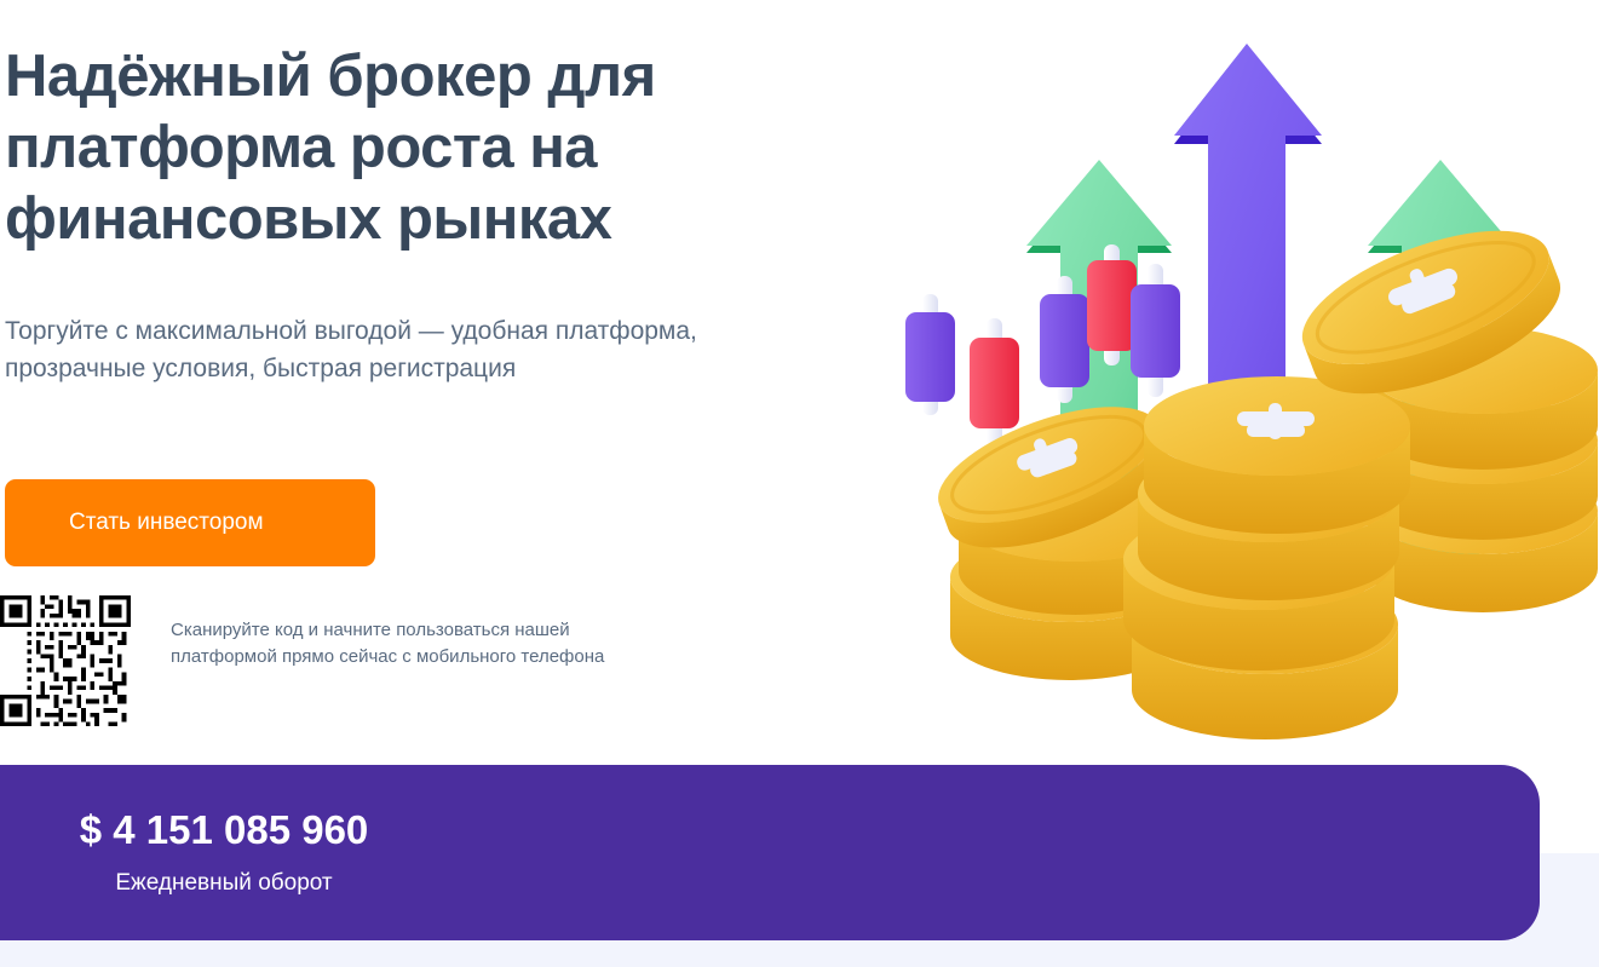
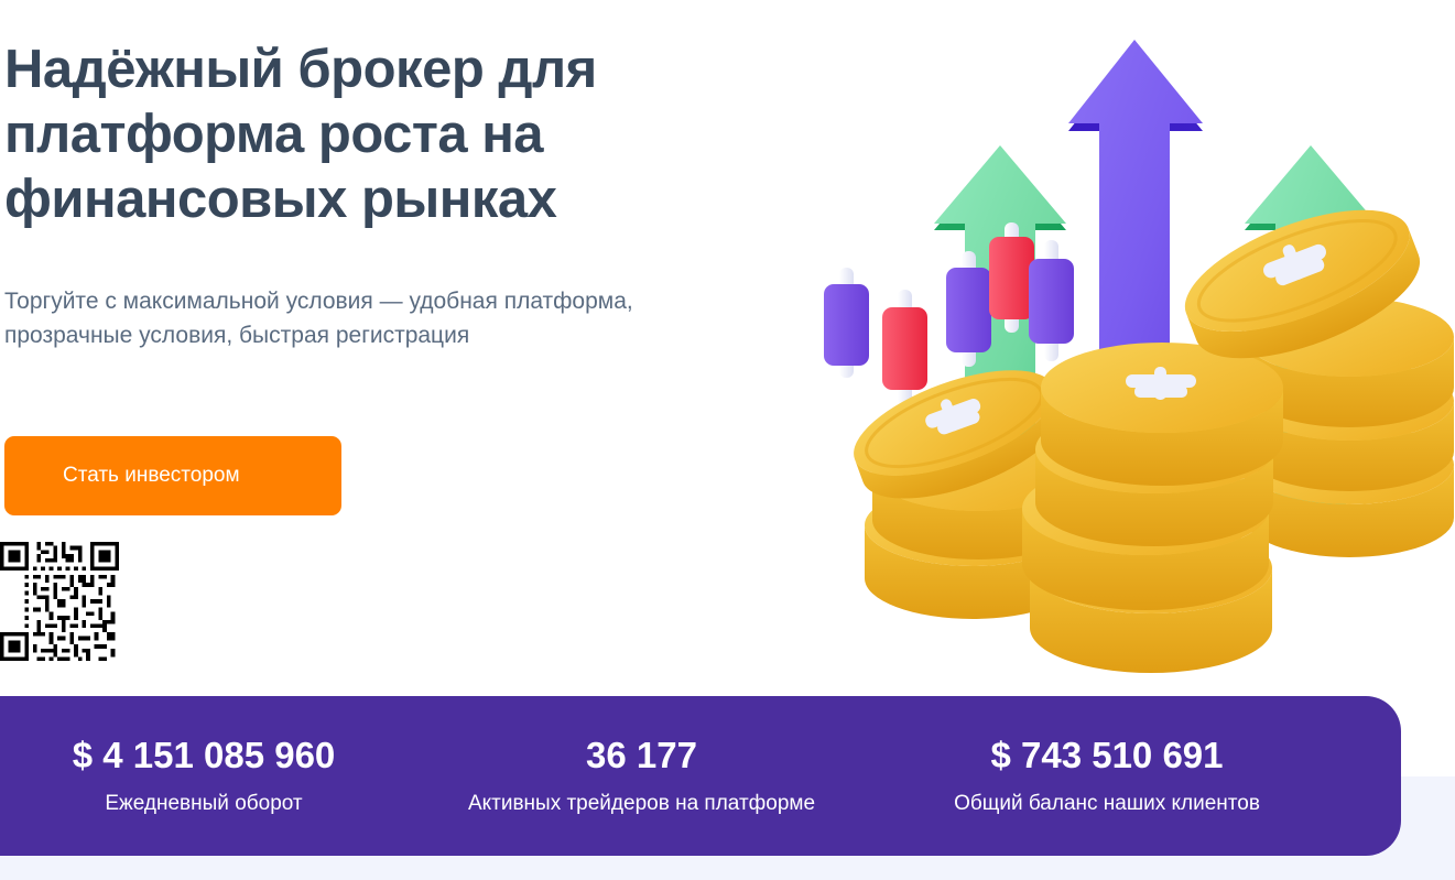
  Надёжный брокер для платформа роста на финансовых рынках
- Торгуйте с максимальной выгодой — удобная платформа, прозрачные условия, быстрая регистрация
+ Торгуйте с максимальной условия — удобная платформа, прозрачные условия, быстрая регистрация
  Стать инвестором
- Сканируйте код и начните пользоваться нашей платформой прямо сейчас с мобильного телефона
  $ 4 151 085 960
  Ежедневный оборот
+ 36 177
+ Активных трейдеров на платформе
+ $ 743 510 691
+ Общий баланс наших клиентов
